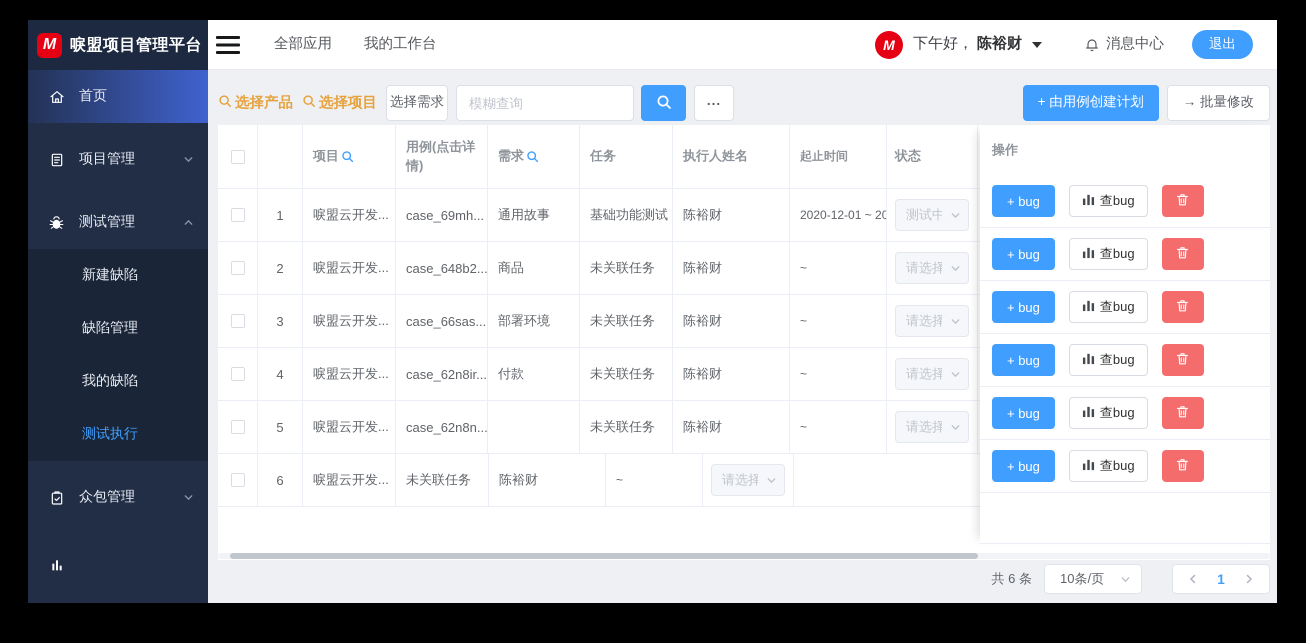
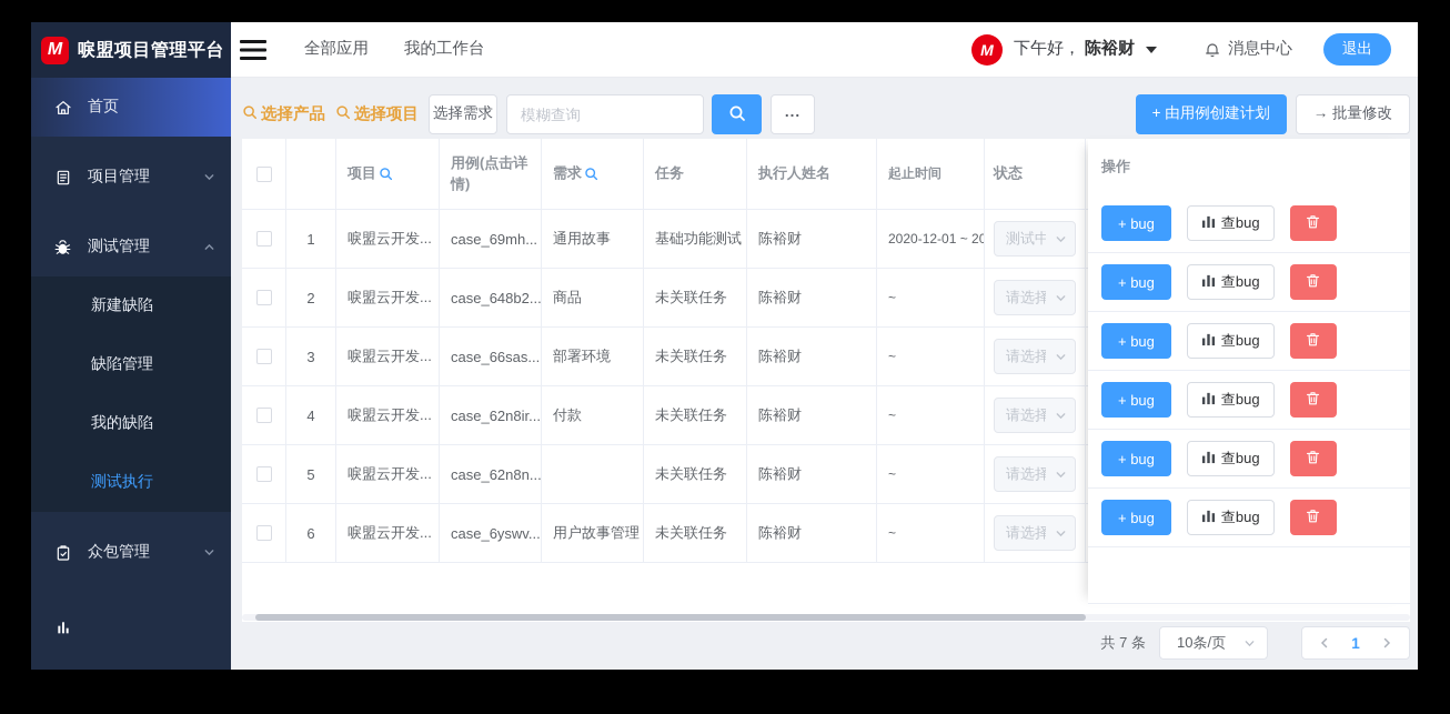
  M
  唳盟项目管理平台
  首页
  项目管理
  测试管理
  新建缺陷
  缺陷管理
  我的缺陷
  测试执行
  众包管理
  全部应用
  我的工作台
  M
  下午好，
  陈裕财
  消息中心
  退出
  选择产品
  选择项目
  选择需求
  模糊查询
  ...
  + 由用例创建计划
  → 批量修改
  项目
  用例(点击详情)
  需求
  任务
  执行人姓名
  起止时间
  状态
  1
  唳盟云开发...
  case_69mh...
  通用故事
  基础功能测试
  陈裕财
  2020-12-01 ~ 20
  测试中
  2
  唳盟云开发...
  case_648b2...
  商品
  未关联任务
  陈裕财
  ~
  请选择
  3
  唳盟云开发...
  case_66sas...
  部署环境
  未关联任务
  陈裕财
  ~
  请选择
  4
  唳盟云开发...
  case_62n8ir...
  付款
  未关联任务
  陈裕财
  ~
  请选择
  5
  唳盟云开发...
  case_62n8n...
  未关联任务
  陈裕财
  ~
  请选择
  6
  唳盟云开发...
+ case_6yswv...
+ 用户故事管理
  未关联任务
  陈裕财
  ~
  请选择
  操作
  + bug
  查bug
  + bug
  查bug
  + bug
  查bug
  + bug
  查bug
  + bug
  查bug
  + bug
  查bug
- 共 6 条
+ 共 7 条
  10条/页
  1
